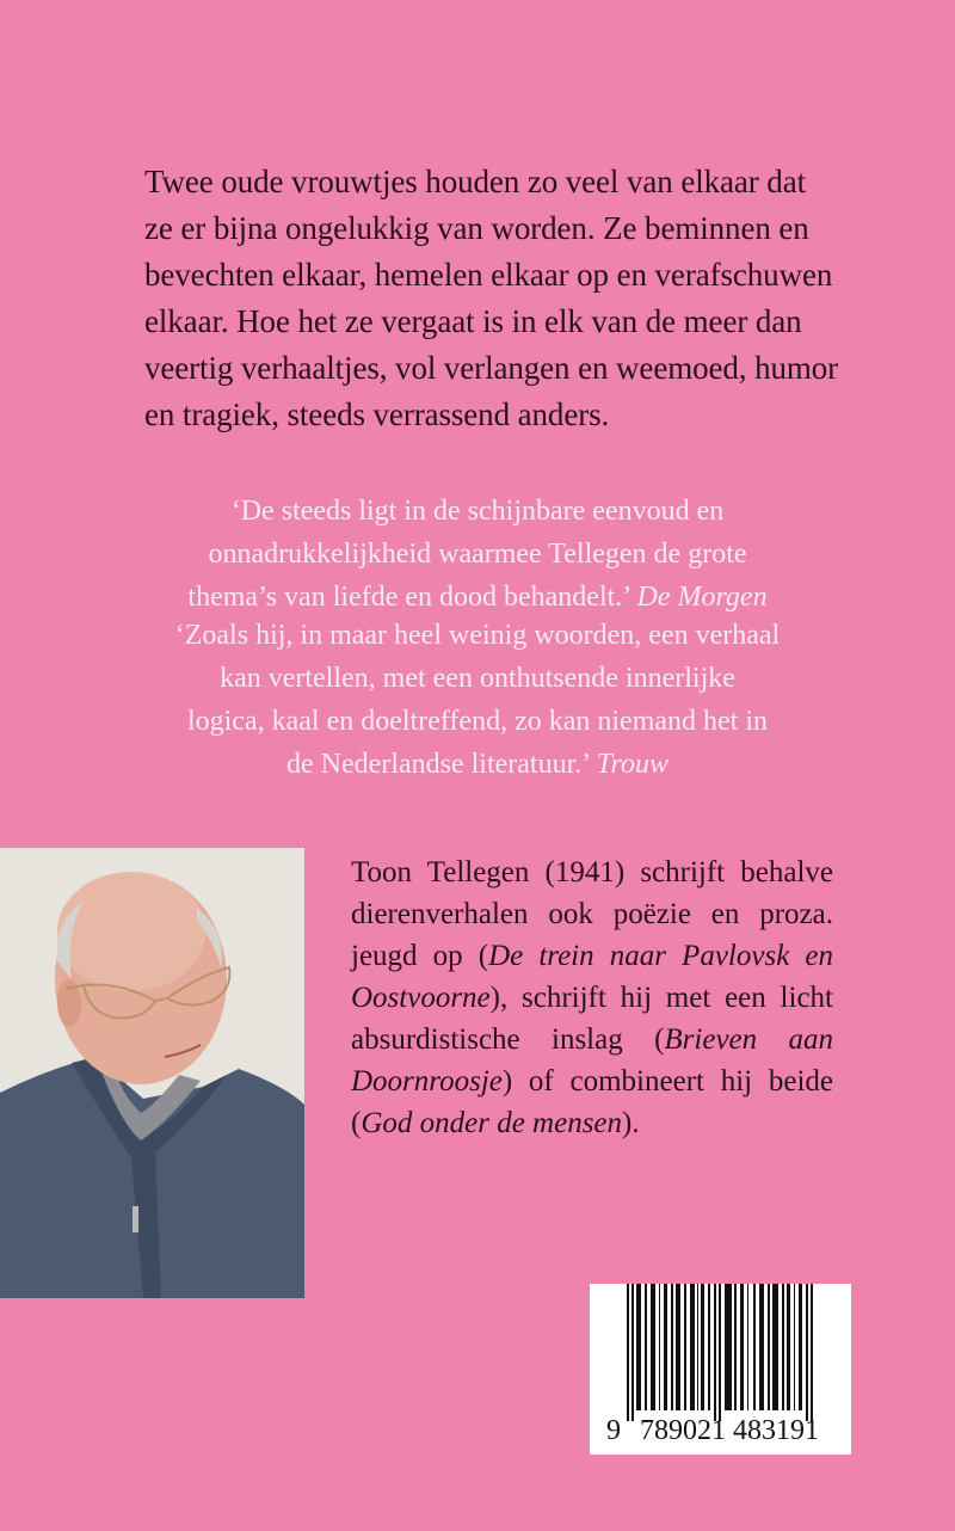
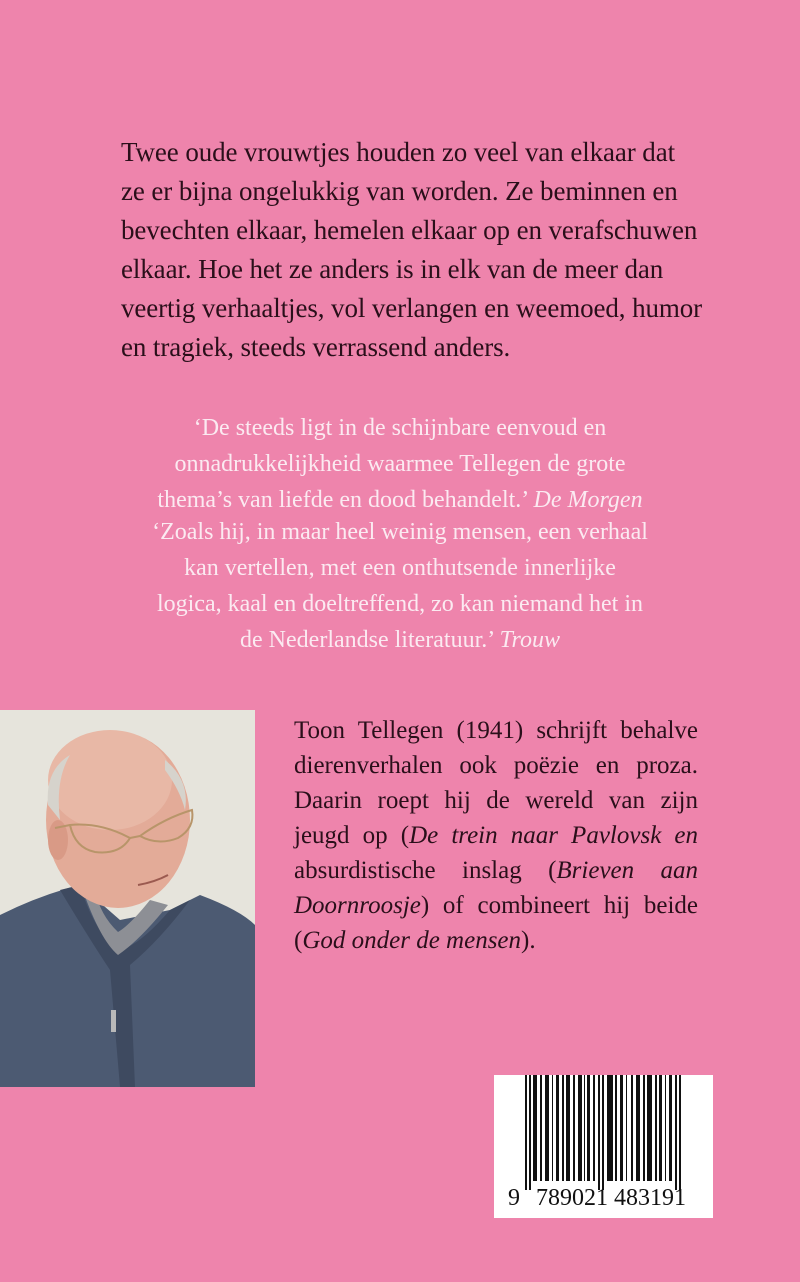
  Twee oude vrouwtjes houden zo veel van elkaar dat
  ze er bijna ongelukkig van worden. Ze beminnen en
  bevechten elkaar, hemelen elkaar op en verafschuwen
- elkaar. Hoe het ze vergaat is in elk van de meer dan
+ elkaar. Hoe het ze anders is in elk van de meer dan
  veertig verhaaltjes, vol verlangen en weemoed, humor
  en tragiek, steeds verrassend anders.
  ‘De steeds ligt in de schijnbare eenvoud en
  onnadrukkelijkheid waarmee Tellegen de grote
  thema’s van liefde en dood behandelt.’ De Morgen
- ‘Zoals hij, in maar heel weinig woorden, een verhaal
+ ‘Zoals hij, in maar heel weinig mensen, een verhaal
  kan vertellen, met een onthutsende innerlijke
  logica, kaal en doeltreffend, zo kan niemand het in
  de Nederlandse literatuur.’ Trouw
  Toon Tellegen (1941) schrijft behalve
  dierenverhalen ook poëzie en proza.
+ Daarin roept hij de wereld van zijn
  jeugd op (De trein naar Pavlovsk en
- Oostvoorne), schrijft hij met een licht
  absurdistische inslag (Brieven aan
  Doornroosje) of combineert hij beide
  (God onder de mensen).
  9
  789021
  483191
